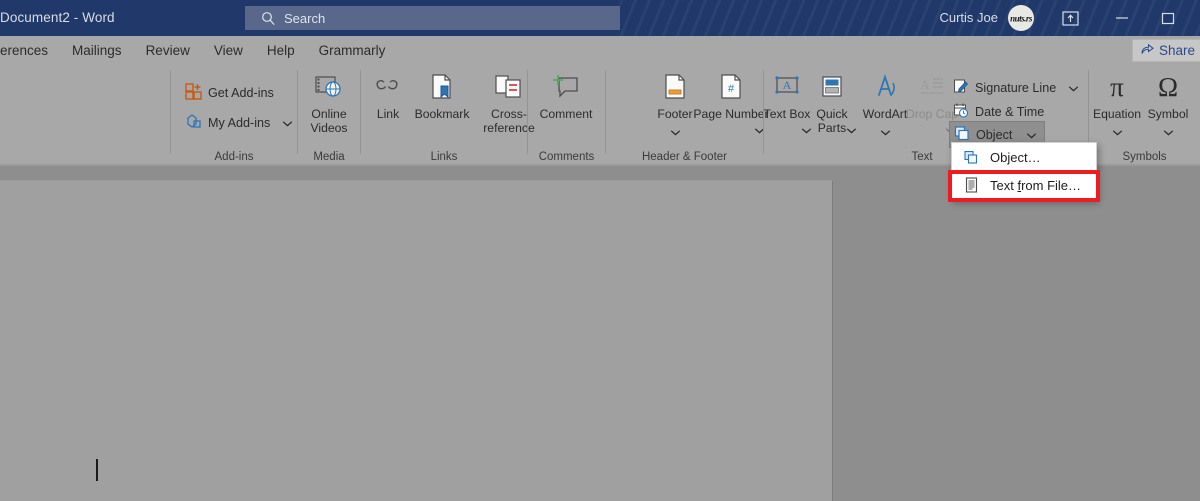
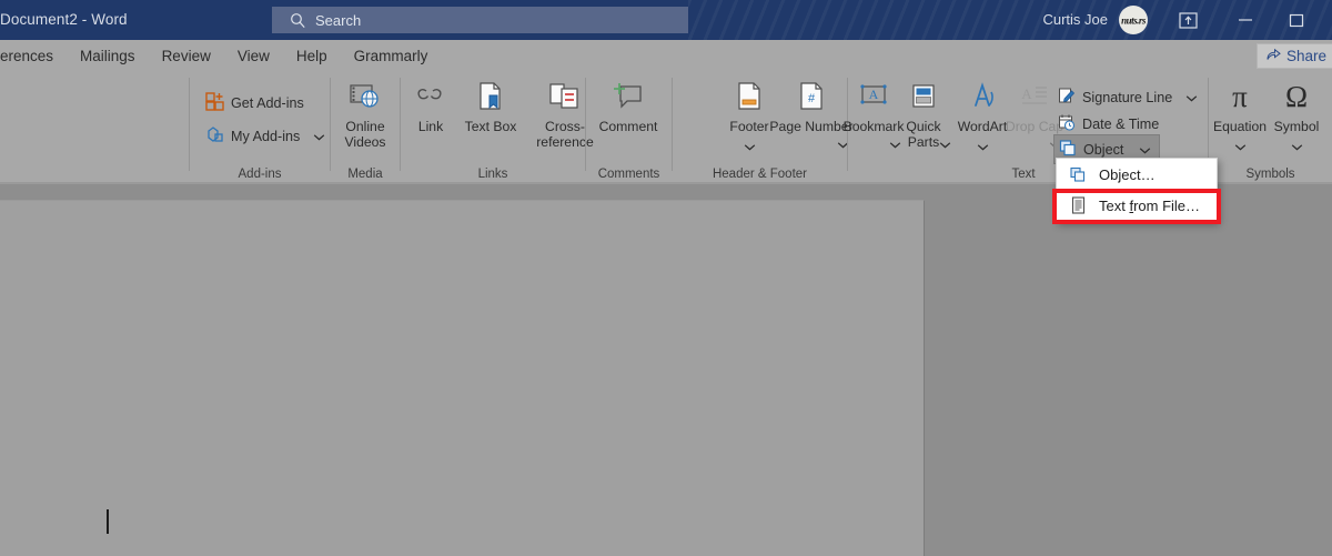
  Document2 - Word
  Search
  Curtis Joe
  nuts.rs
  erences
  Mailings
  Review
  View
  Help
  Grammarly
  Share
  Get Add-ins
  My Add-ins
  Add-ins
  Online Videos
  Media
  Link
- Bookmark
+ Text Box
  Cross-reference
  Links
  Comment
  Comments
  Footer
  #
  Page Number
  Header & Footer
  A
- Text Box
+ Bookmark
  Quick Parts
  WordArt
  Drop Ca
  Text
  Signature Line
  Date & Time
  Object
  π
  Equation
  Ω
  Symbol
  Symbols
  Object…
  Text from File…
